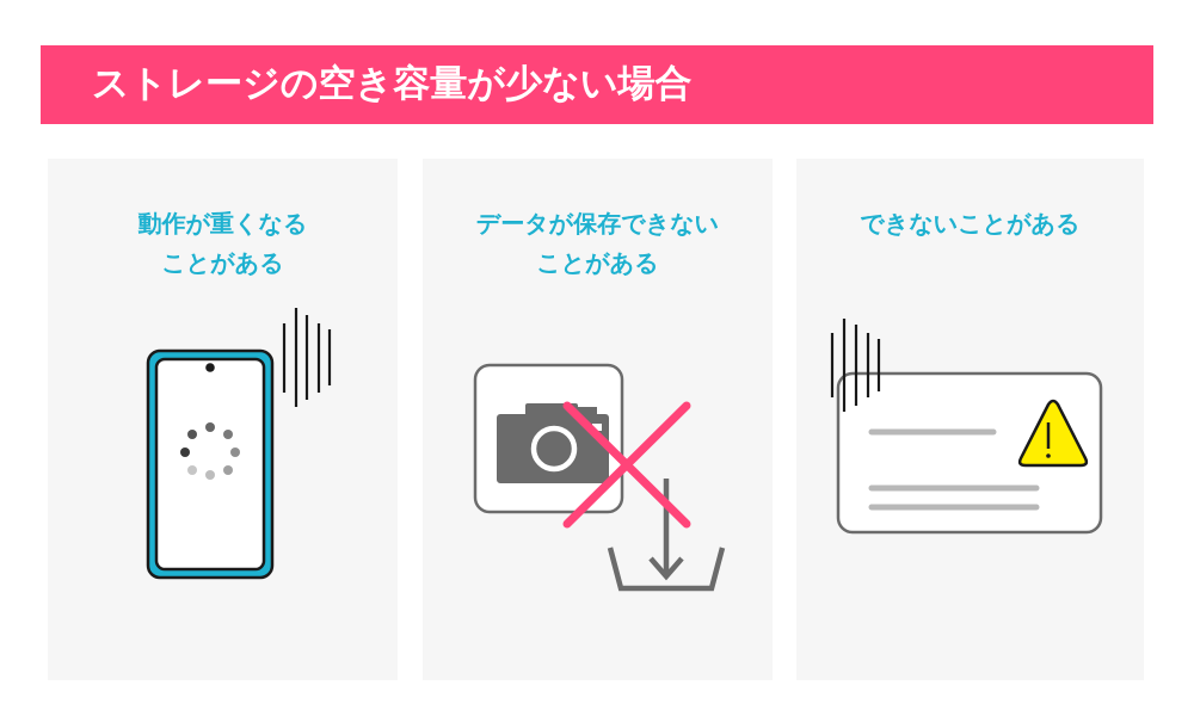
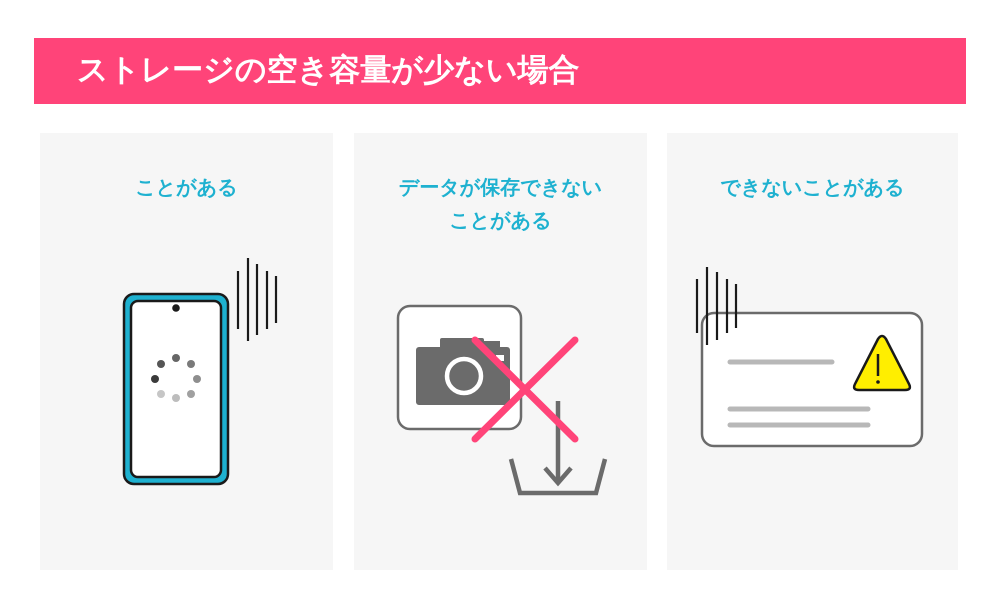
  ストレージの空き容量が少ない場合
- 動作が重くなる
  ことがある
  データが保存できない
  ことがある
  できないことがある
